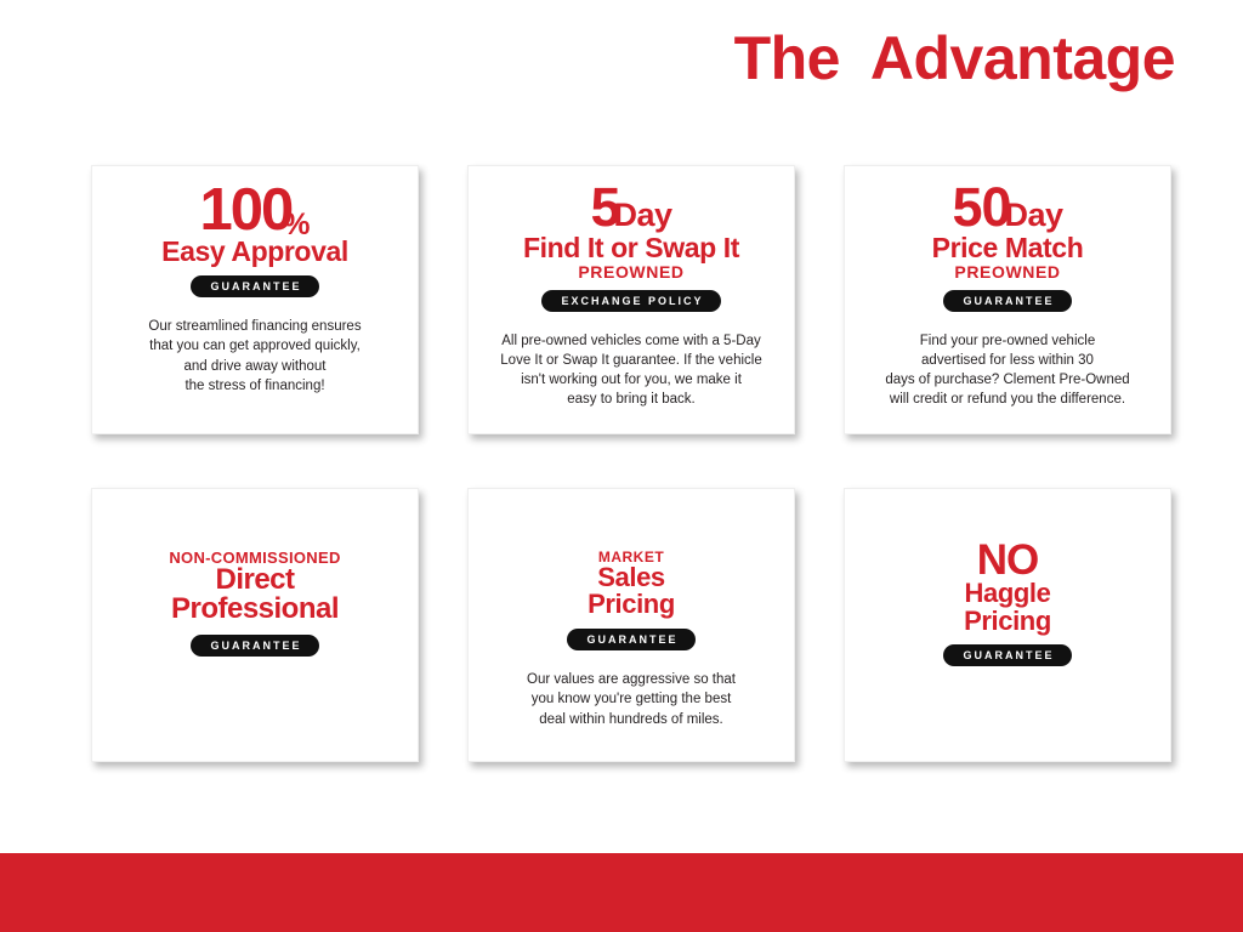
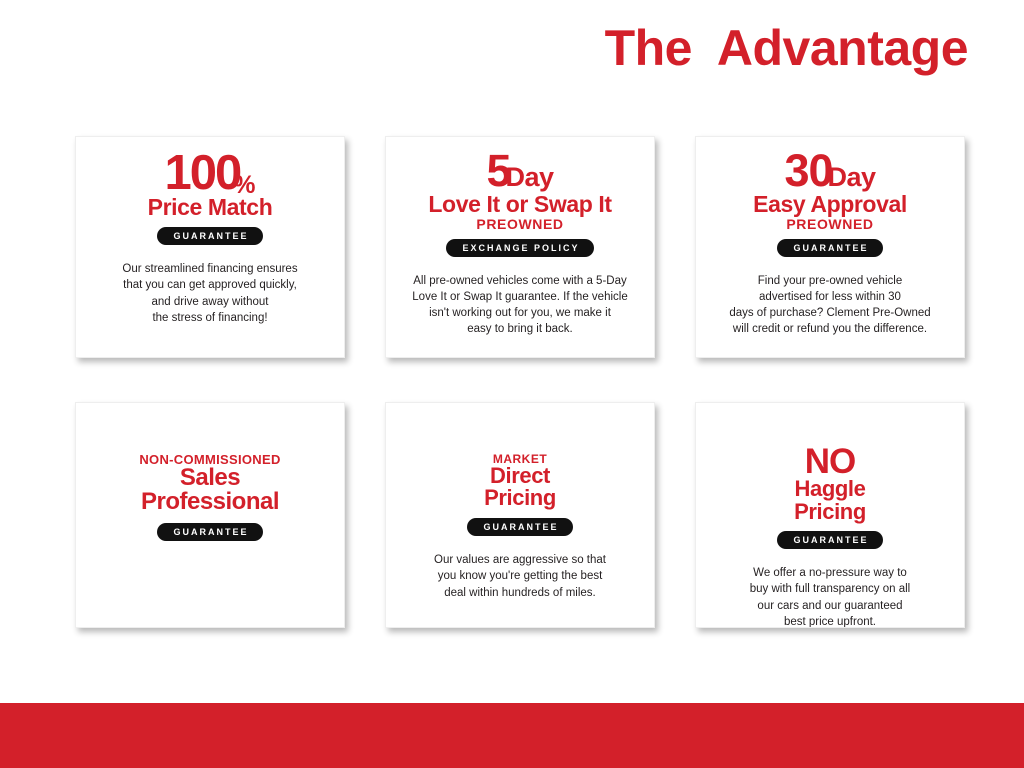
  The Advantage
  100
  %
- Easy Approval
+ Price Match
  GUARANTEE
  Our streamlined financing ensures
  that you can get approved quickly,
  and drive away without
  the stress of financing!
  5
  Day
- Find It or Swap It
+ Love It or Swap It
  PREOWNED
  EXCHANGE POLICY
  All pre-owned vehicles come with a 5-Day
  Love It or Swap It guarantee. If the vehicle
  isn't working out for you, we make it
  easy to bring it back.
- 50
+ 30
  Day
- Price Match
+ Easy Approval
  PREOWNED
  GUARANTEE
  Find your pre-owned vehicle
  advertised for less within 30
  days of purchase? Clement Pre-Owned
  will credit or refund you the difference.
  NON-COMMISSIONED
- Direct
+ Sales
  Professional
  GUARANTEE
  MARKET
- Sales
+ Direct
  Pricing
  GUARANTEE
  Our values are aggressive so that
  you know you're getting the best
  deal within hundreds of miles.
  NO
  Haggle
  Pricing
  GUARANTEE
+ We offer a no-pressure way to
+ buy with full transparency on all
+ our cars and our guaranteed
+ best price upfront.
